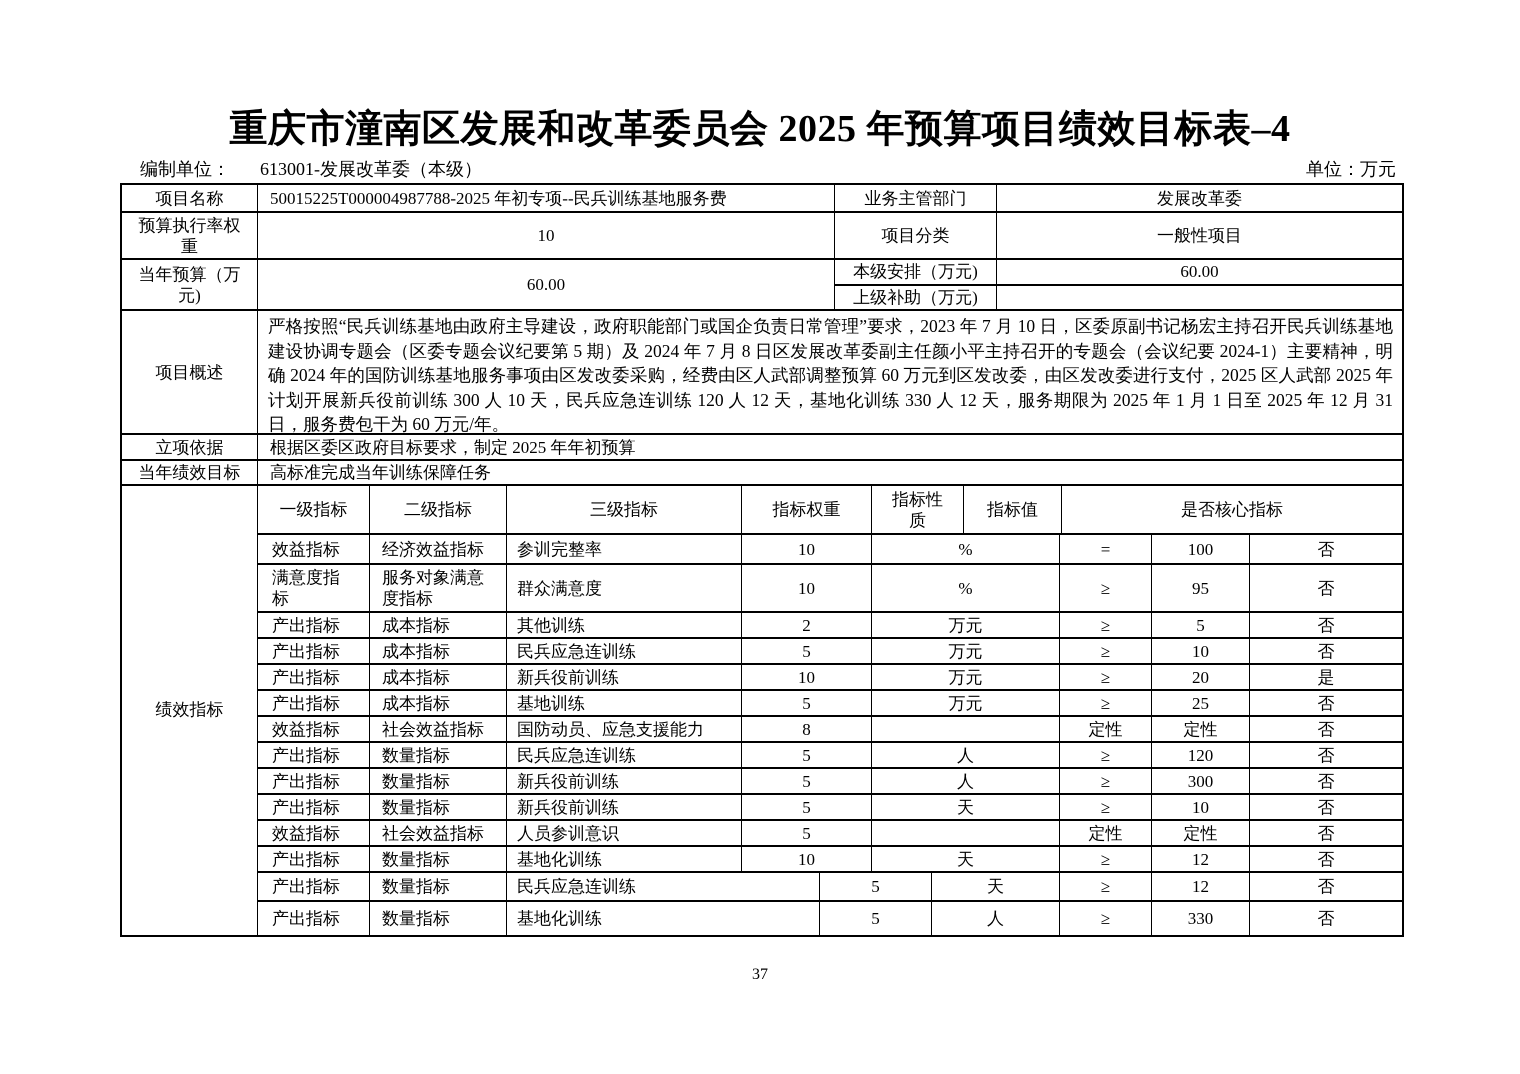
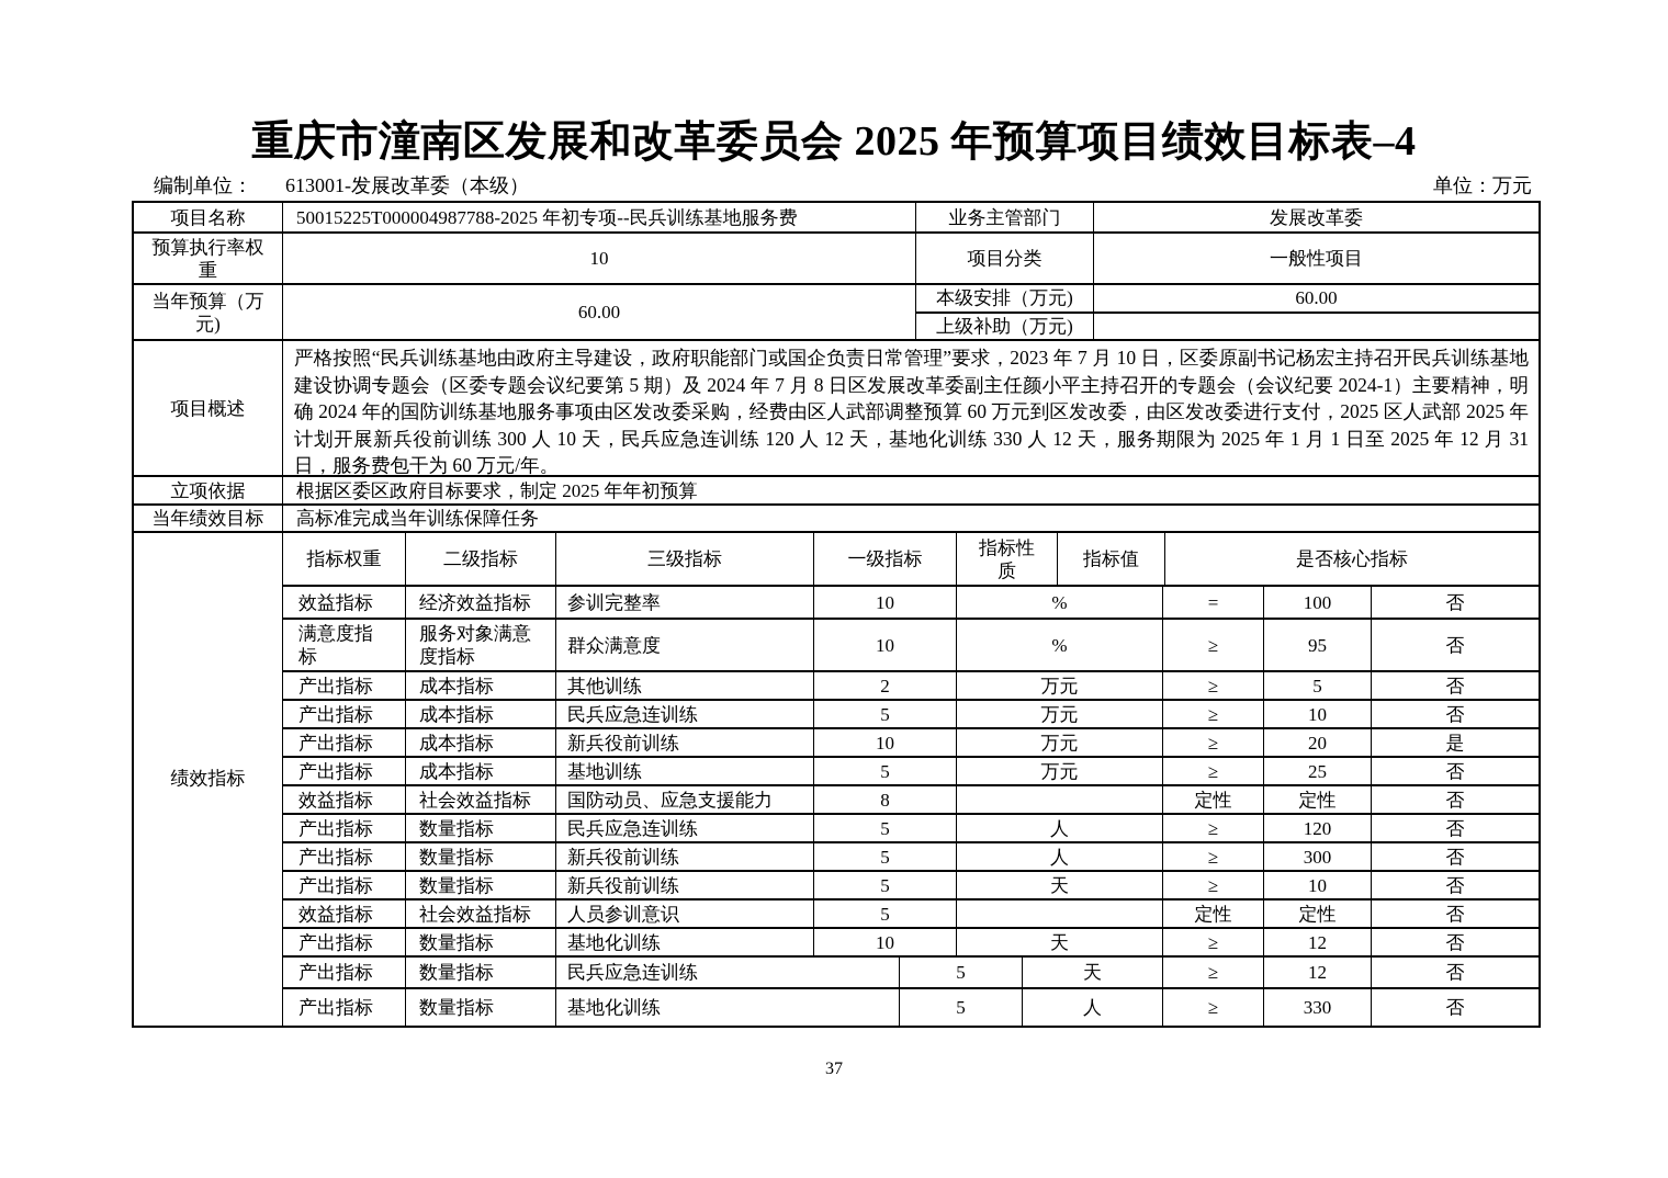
  重庆市潼南区发展和改革委员会 2025 年预算项目绩效目标表–4
  编制单位：
  613001-发展改革委（本级）
  单位：万元
  项目名称
  50015225T000004987788-2025 年初专项--民兵训练基地服务费
  业务主管部门
  发展改革委
  预算执行率权重
  10
  项目分类
  一般性项目
  当年预算（万元)
  60.00
  本级安排（万元)
  60.00
  上级补助（万元)
  项目概述
  严格按照“民兵训练基地由政府主导建设，政府职能部门或国企负责日常管理”要求，2023 年 7 月 10 日，区委原副书记杨宏主持召开民兵训练基地建设协调专题会（区委专题会议纪要第 5 期）及 2024 年 7 月 8 日区发展改革委副主任颜小平主持召开的专题会（会议纪要 2024-1）主要精神，明确 2024 年的国防训练基地服务事项由区发改委采购，经费由区人武部调整预算 60 万元到区发改委，由区发改委进行支付，2025 区人武部 2025 年计划开展新兵役前训练 300 人 10 天，民兵应急连训练 120 人 12 天，基地化训练 330 人 12 天，服务期限为 2025 年 1 月 1 日至 2025 年 12 月 31 日，服务费包干为 60 万元/年。
  立项依据
  根据区委区政府目标要求，制定 2025 年年初预算
  当年绩效目标
  高标准完成当年训练保障任务
  绩效指标
- 一级指标
+ 指标权重
  二级指标
  三级指标
- 指标权重
+ 一级指标
  指标性质
  指标值
  是否核心指标
  效益指标
  经济效益指标
  参训完整率
  10
  %
  =
  100
  否
  满意度指标
  服务对象满意度指标
  群众满意度
  10
  %
  ≥
  95
  否
  产出指标
  成本指标
  其他训练
  2
  万元
  ≥
  5
  否
  产出指标
  成本指标
  民兵应急连训练
  5
  万元
  ≥
  10
  否
  产出指标
  成本指标
  新兵役前训练
  10
  万元
  ≥
  20
  是
  产出指标
  成本指标
  基地训练
  5
  万元
  ≥
  25
  否
  效益指标
  社会效益指标
  国防动员、应急支援能力
  8
  定性
  定性
  否
  产出指标
  数量指标
  民兵应急连训练
  5
  人
  ≥
  120
  否
  产出指标
  数量指标
  新兵役前训练
  5
  人
  ≥
  300
  否
  产出指标
  数量指标
  新兵役前训练
  5
  天
  ≥
  10
  否
  效益指标
  社会效益指标
  人员参训意识
  5
  定性
  定性
  否
  产出指标
  数量指标
  基地化训练
  10
  天
  ≥
  12
  否
  产出指标
  数量指标
  民兵应急连训练
  5
  天
  ≥
  12
  否
  产出指标
  数量指标
  基地化训练
  5
  人
  ≥
  330
  否
  37
